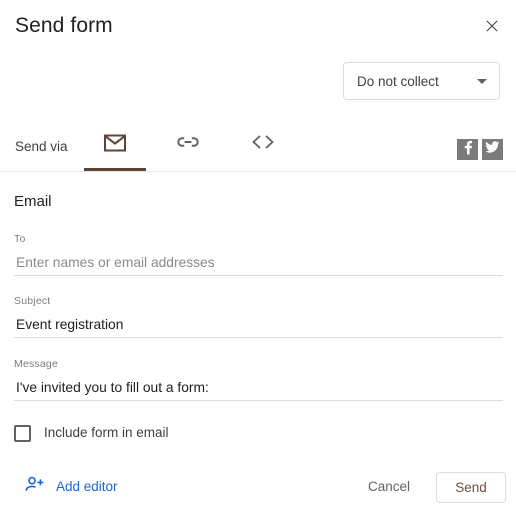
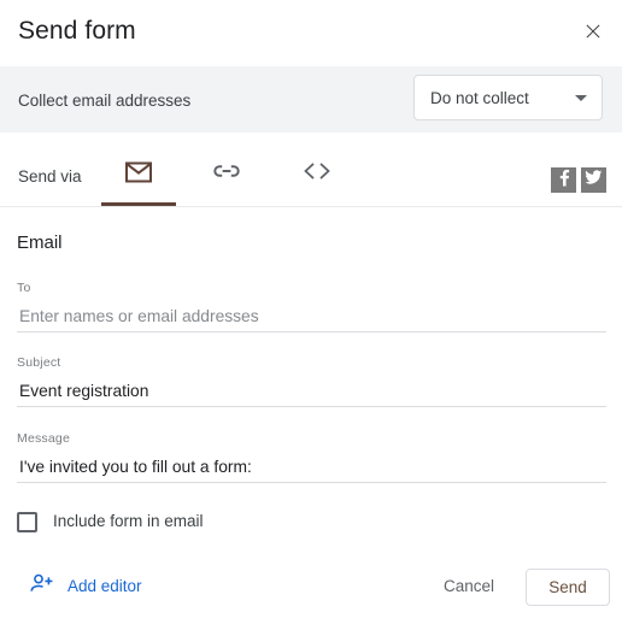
  Send form
+ Collect email addresses
  Do not collect
  Send via
  Email
  To
  Enter names or email addresses
  Subject
  Event registration
  Message
  I've invited you to fill out a form:
  Include form in email
  Add editor
  Cancel
  Send
